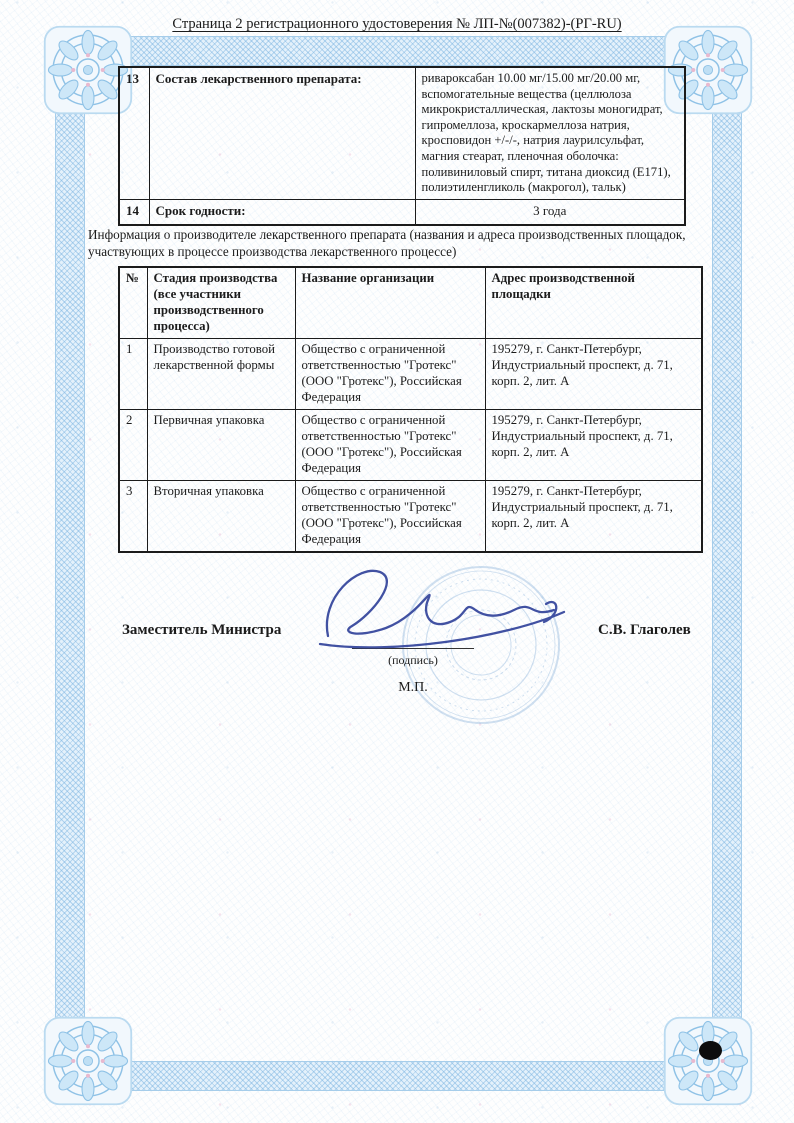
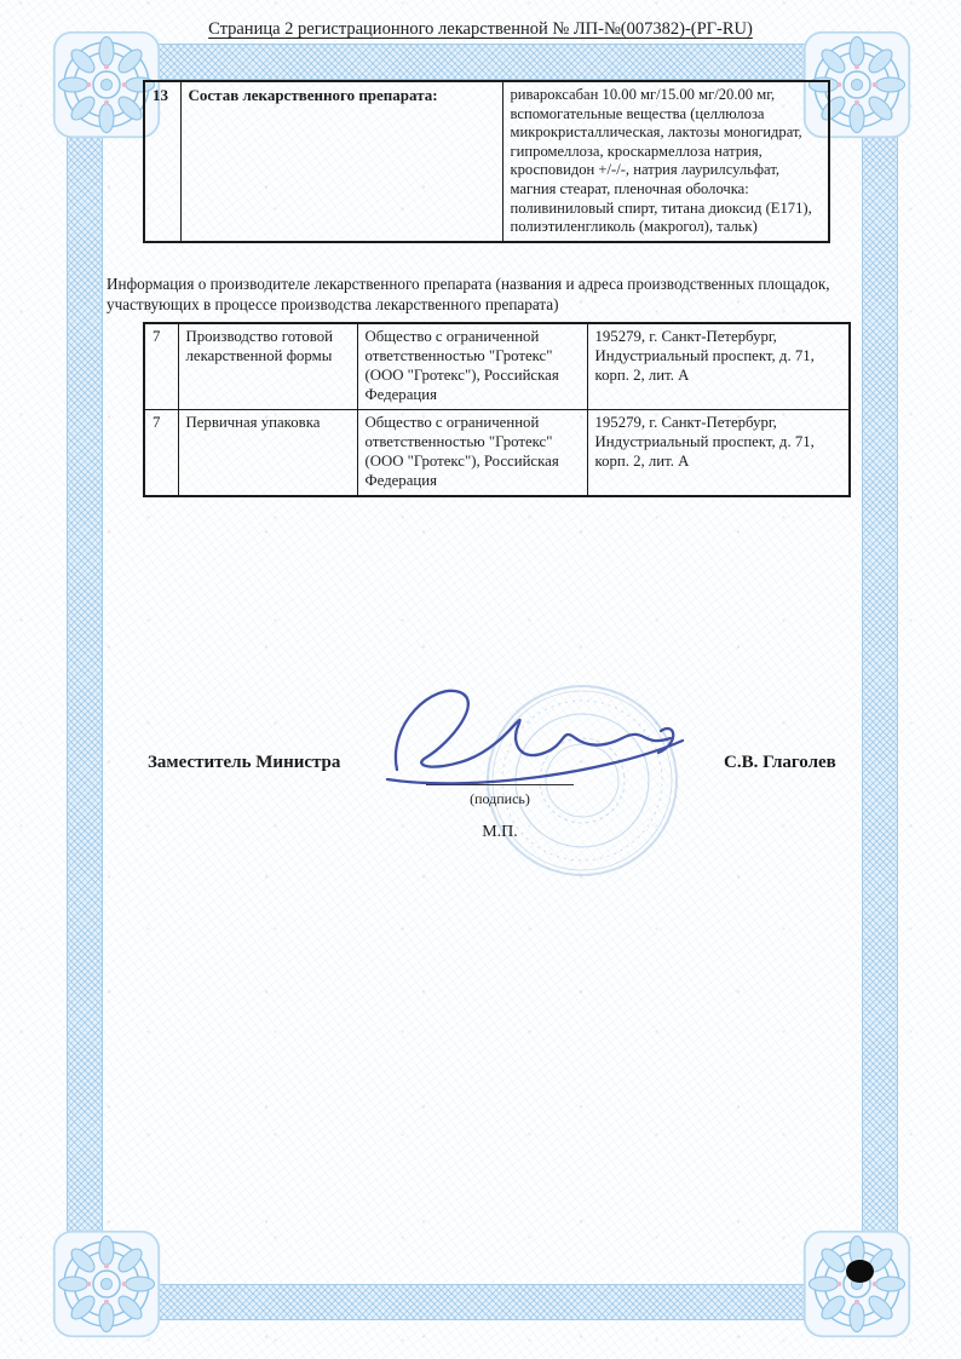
- Страница 2 регистрационного удостоверения № ЛП-№(007382)-(РГ-RU)
+ Страница 2 регистрационного лекарственной № ЛП-№(007382)-(РГ-RU)
  13	Состав лекарственного препарата:	ривароксабан 10.00 мг/15.00 мг/20.00 мг, вспомогательные вещества (целлюлоза микрокристаллическая, лактозы моногидрат, гипромеллоза, кроскармеллоза натрия, кросповидон +/-/-, натрия лаурилсульфат, магния стеарат, пленочная оболочка: поливиниловый спирт, титана диоксид (Е171), полиэтиленгликоль (макрогол), тальк)
- 14	Срок годности:	3 года
- Информация о производителе лекарственного препарата (названия и адреса производственных площадок, участвующих в процессе производства лекарственного процессе)
+ Информация о производителе лекарственного препарата (названия и адреса производственных площадок, участвующих в процессе производства лекарственного препарата)
- №	Стадия производства (все участники производственного процесса)	Название организации	Адрес производственной площадки
- 1	Производство готовой лекарственной формы	Общество с ограниченной ответственностью "Гротекс" (ООО "Гротекс"), Российская Федерация	195279, г. Санкт-Петербург, Индустриальный проспект, д. 71, корп. 2, лит. А
+ 7	Производство готовой лекарственной формы	Общество с ограниченной ответственностью "Гротекс" (ООО "Гротекс"), Российская Федерация	195279, г. Санкт-Петербург, Индустриальный проспект, д. 71, корп. 2, лит. А
- 2	Первичная упаковка	Общество с ограниченной ответственностью "Гротекс" (ООО "Гротекс"), Российская Федерация	195279, г. Санкт-Петербург, Индустриальный проспект, д. 71, корп. 2, лит. А
+ 7	Первичная упаковка	Общество с ограниченной ответственностью "Гротекс" (ООО "Гротекс"), Российская Федерация	195279, г. Санкт-Петербург, Индустриальный проспект, д. 71, корп. 2, лит. А
- 3	Вторичная упаковка	Общество с ограниченной ответственностью "Гротекс" (ООО "Гротекс"), Российская Федерация	195279, г. Санкт-Петербург, Индустриальный проспект, д. 71, корп. 2, лит. А
  Заместитель Министра
  С.В. Глаголев
  (подпись)
  М.П.
